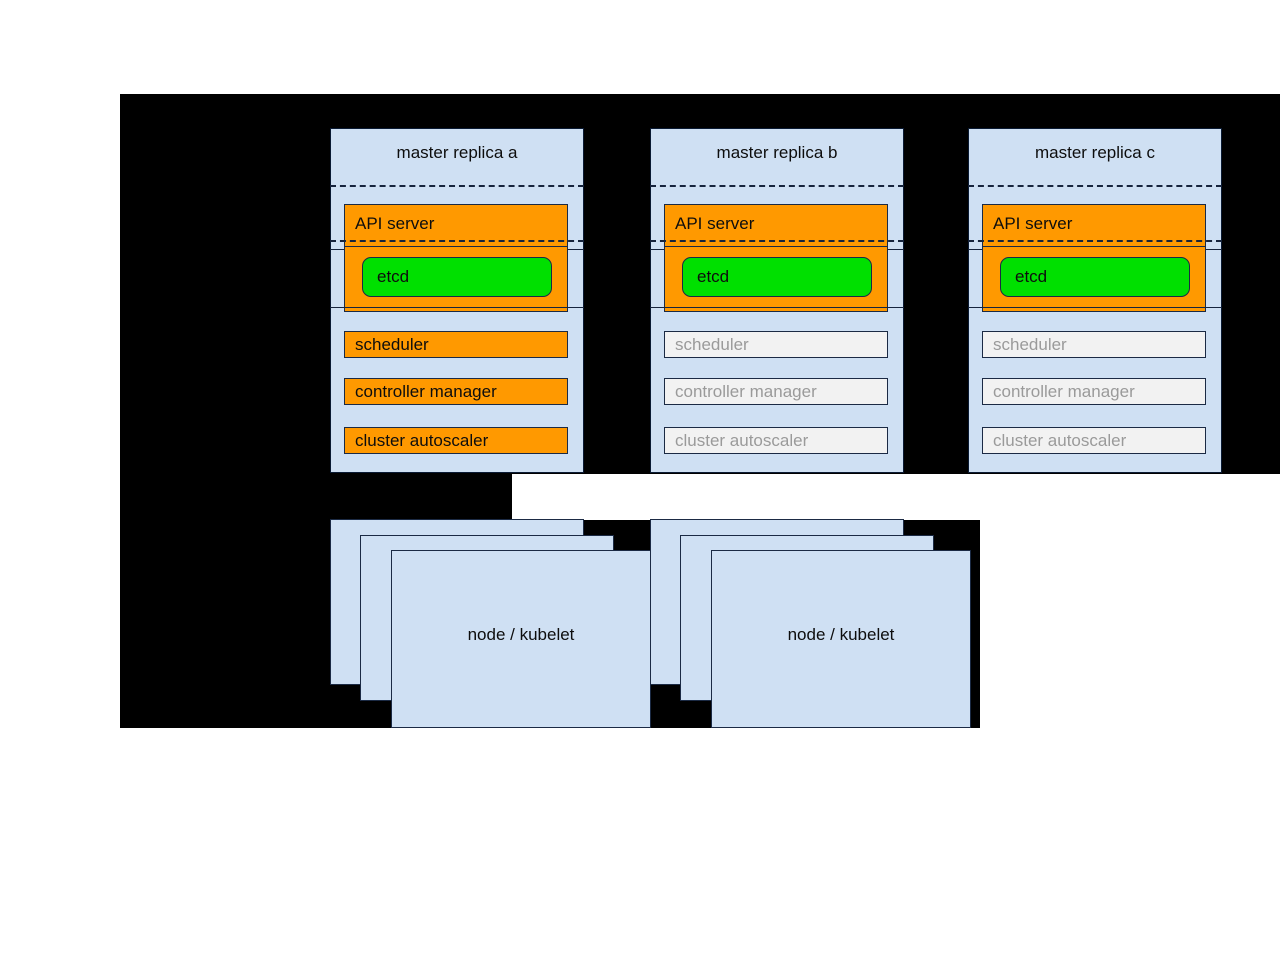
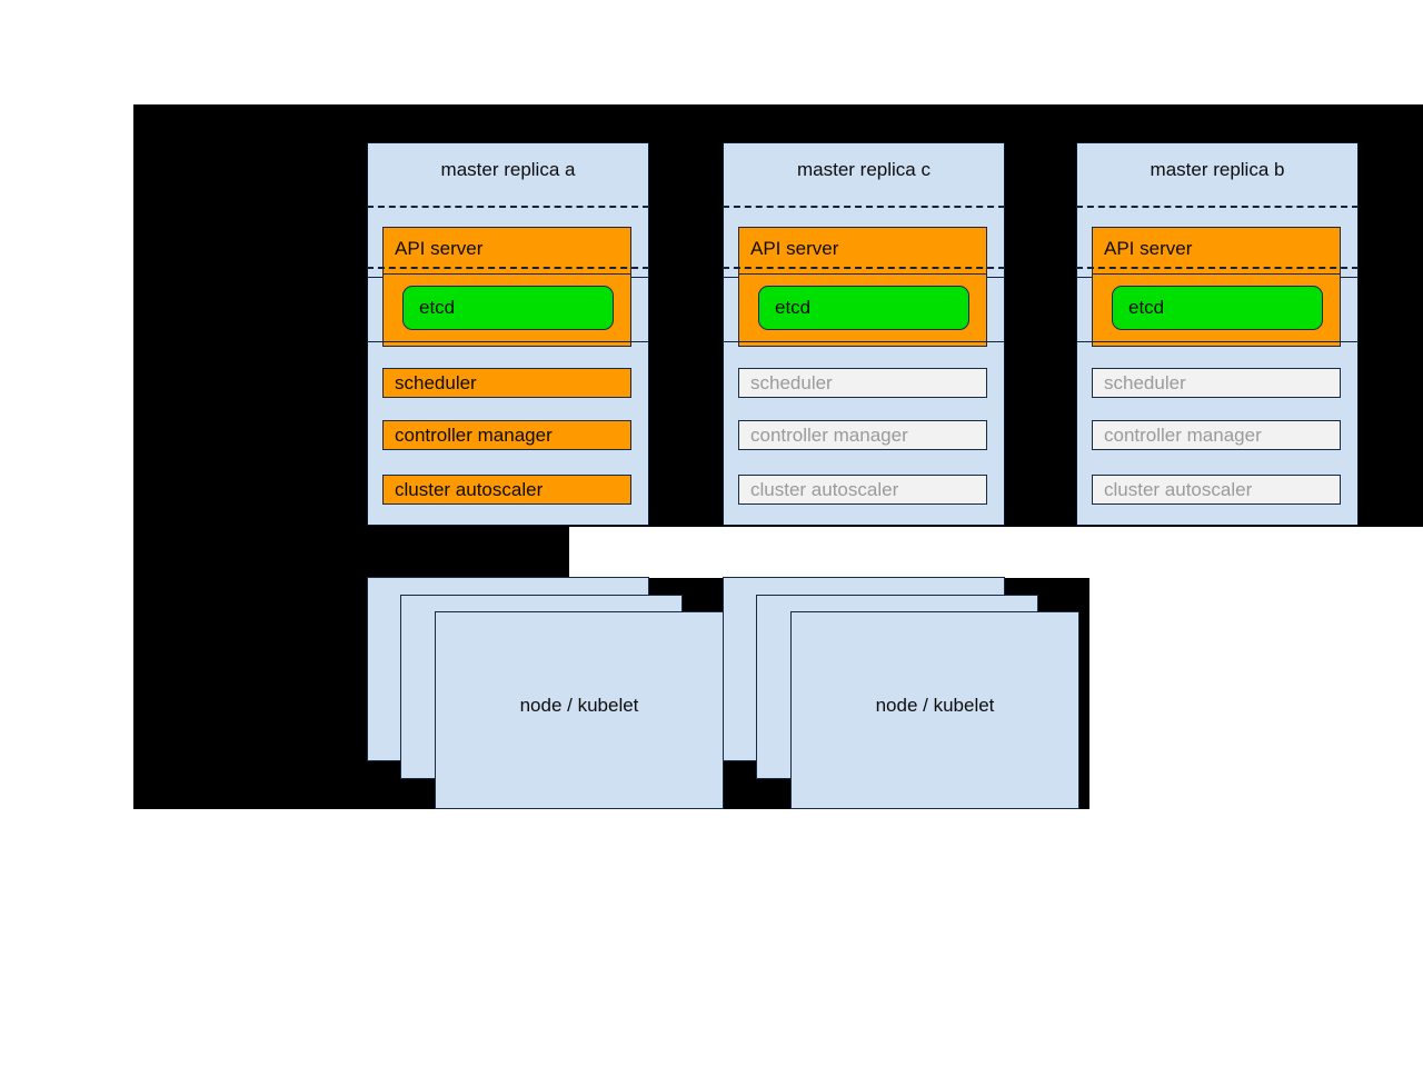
  master replica a
  API server
  etcd
  scheduler
  controller manager
  cluster autoscaler
- master replica b
+ master replica c
  API server
  etcd
  scheduler
  controller manager
  cluster autoscaler
- master replica c
+ master replica b
  API server
  etcd
  scheduler
  controller manager
  cluster autoscaler
  node / kubelet
  node / kubelet
